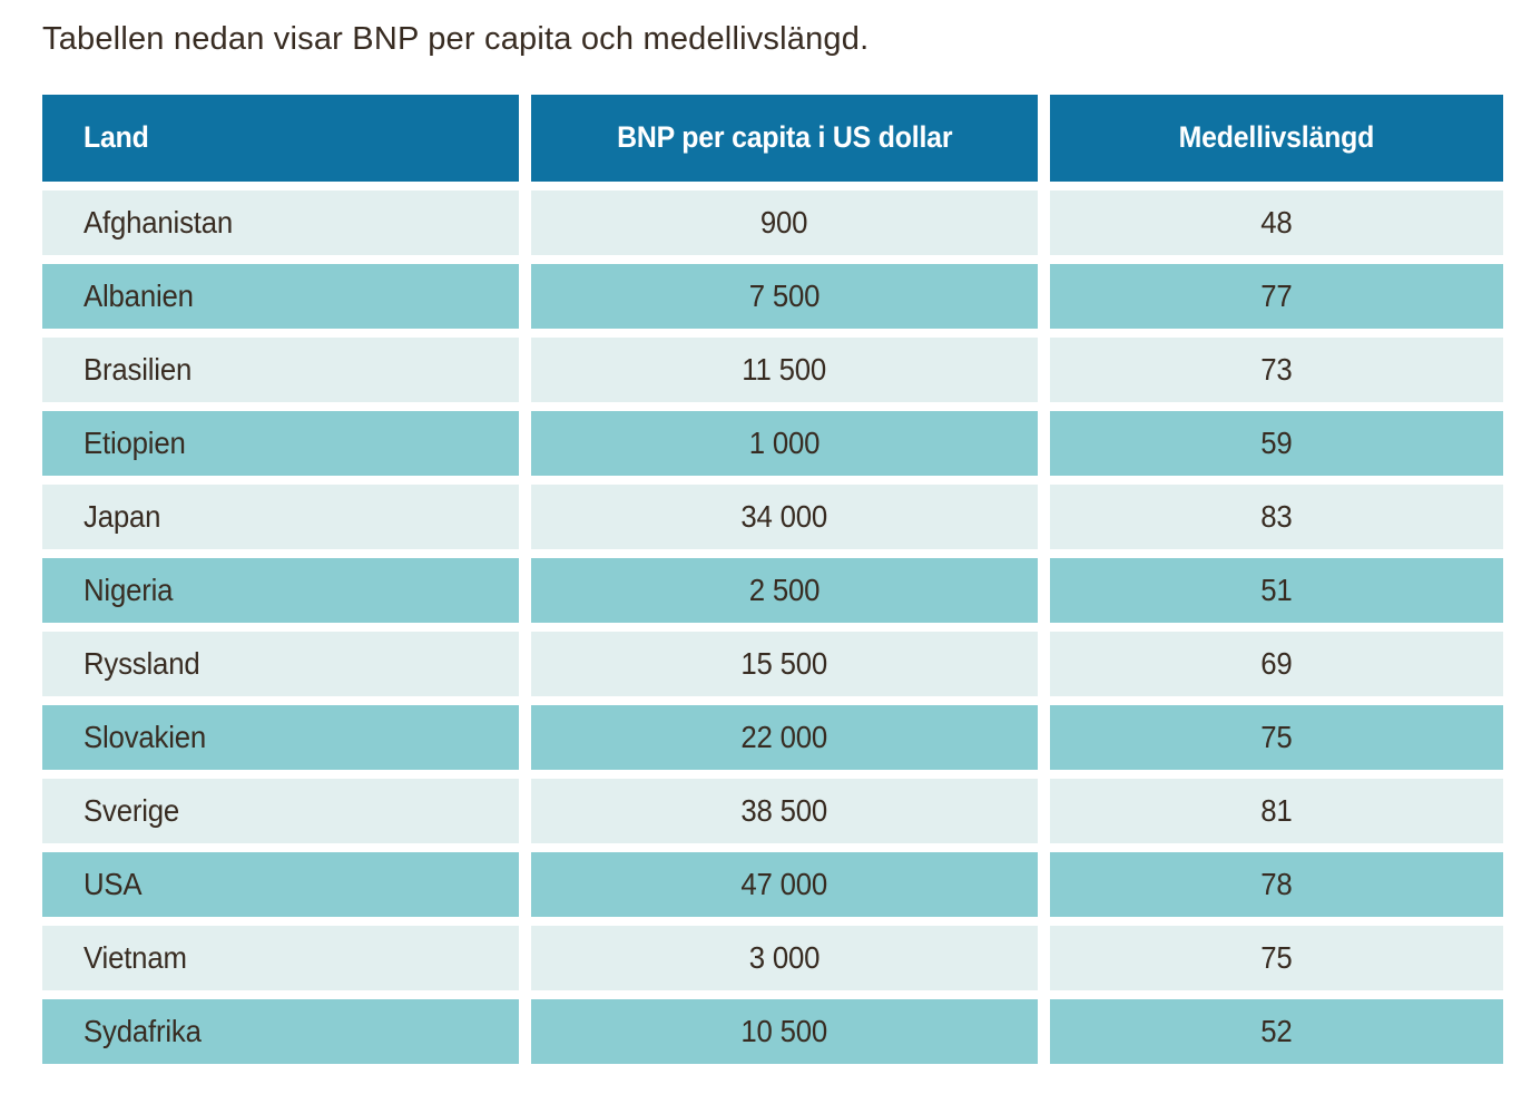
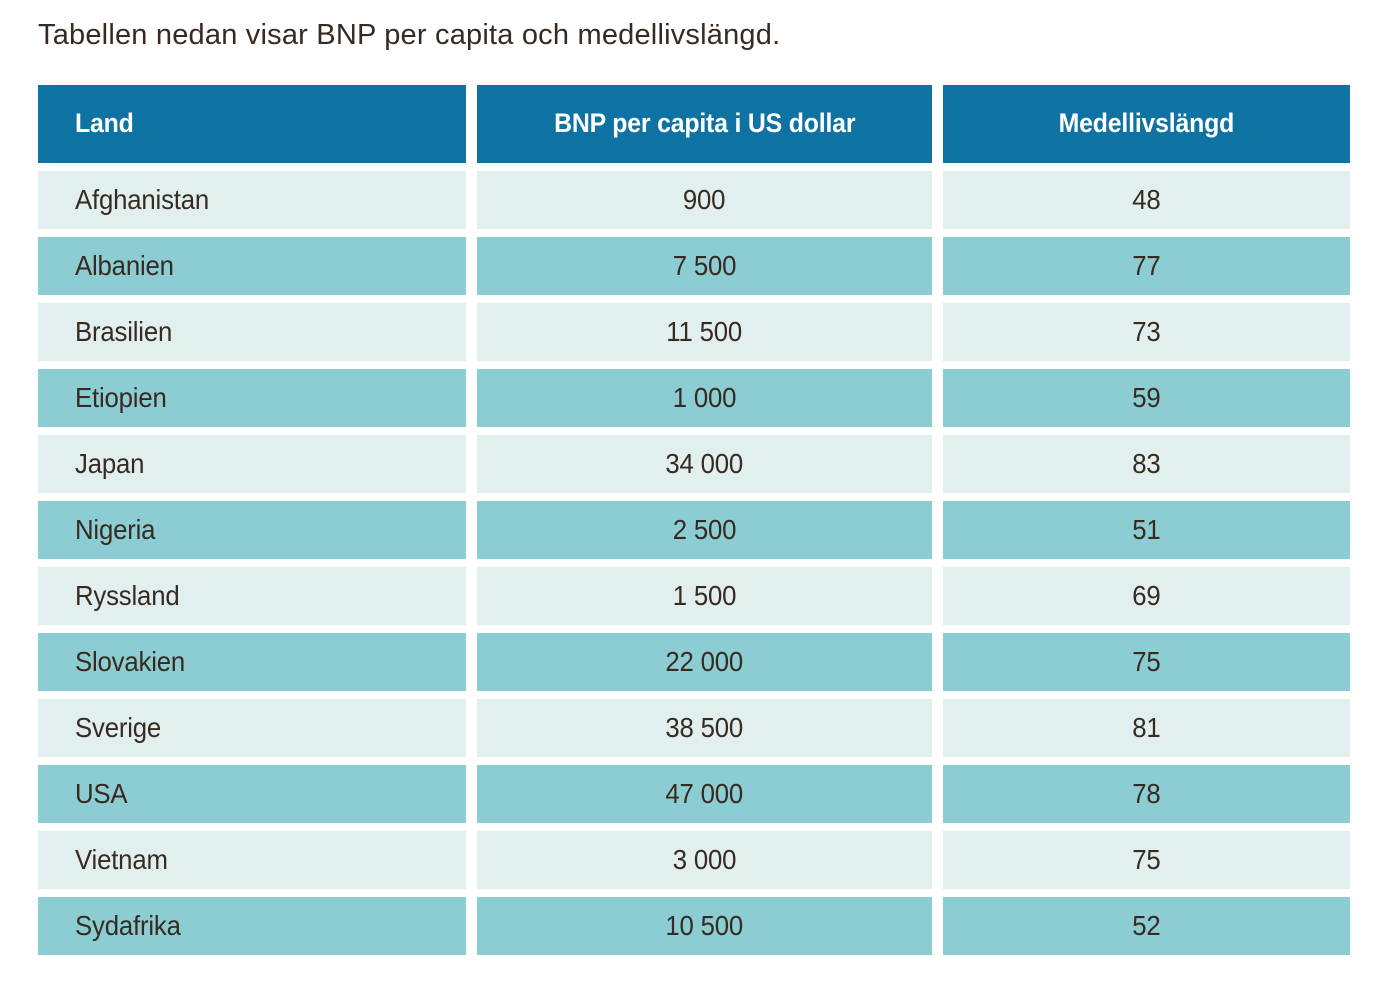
  Tabellen nedan visar BNP per capita och medellivslängd.
  Land
  BNP per capita i US dollar
  Medellivslängd
  Afghanistan
  900
  48
  Albanien
  7 500
  77
  Brasilien
  11 500
  73
  Etiopien
  1 000
  59
  Japan
  34 000
  83
  Nigeria
  2 500
  51
  Ryssland
- 15 500
+ 1 500
  69
  Slovakien
  22 000
  75
  Sverige
  38 500
  81
  USA
  47 000
  78
  Vietnam
  3 000
  75
  Sydafrika
  10 500
  52
